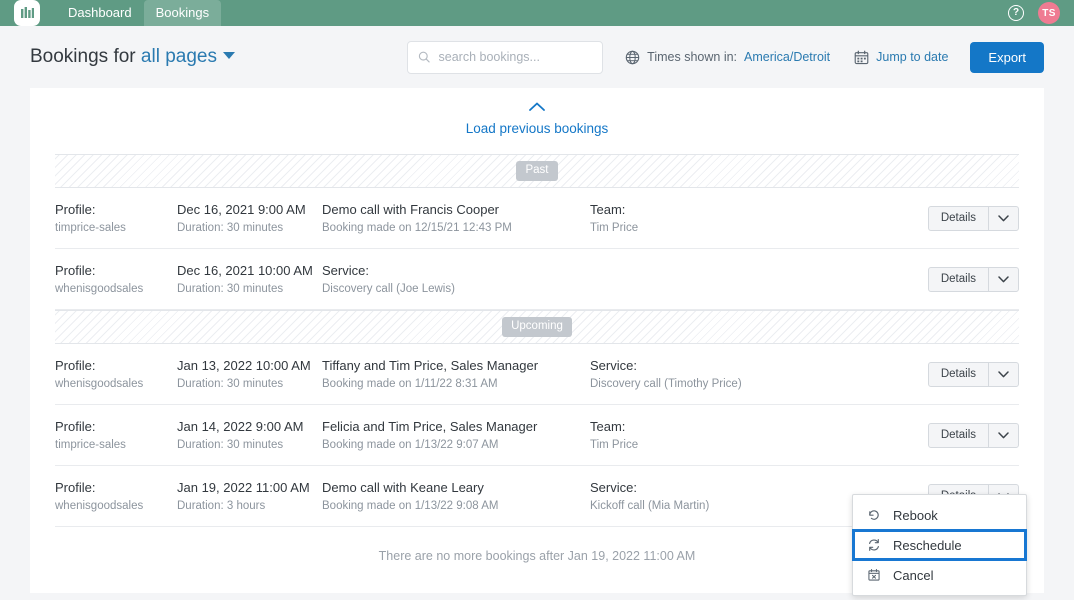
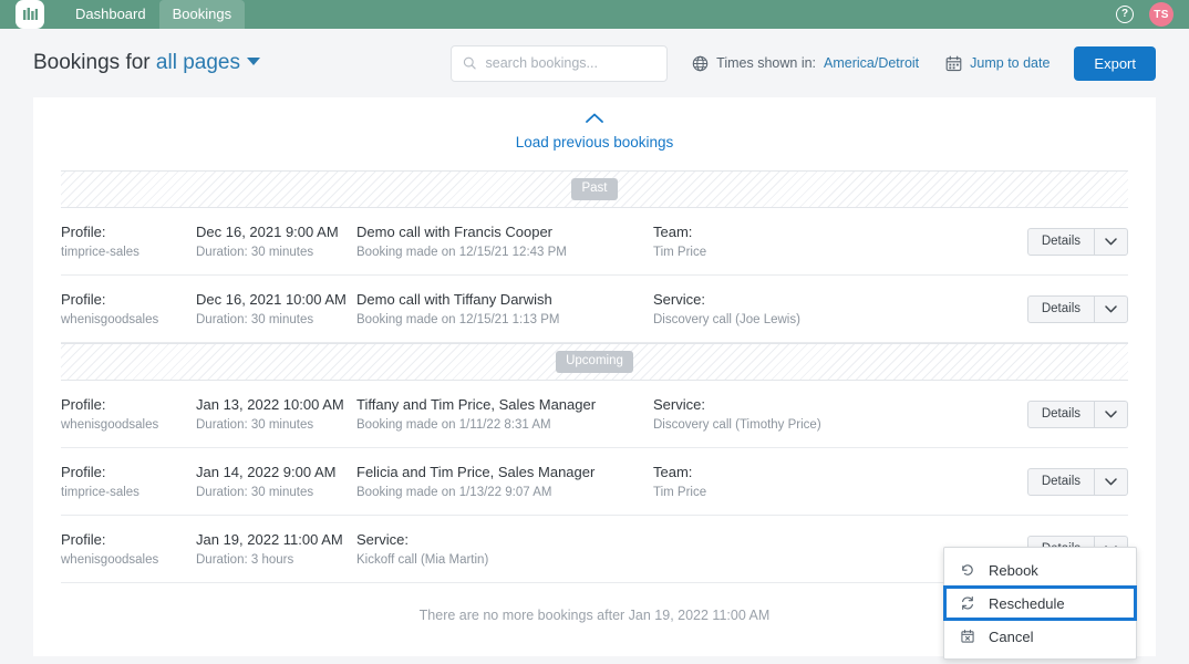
  Dashboard
  Bookings
  ?
  TS
  Bookings for all pages
  search bookings...
  Times shown in:
  America/Detroit
  Jump to date
  Export
  Load previous bookings
  Past
  Profile:
  timprice-sales
  Dec 16, 2021 9:00 AM
  Duration: 30 minutes
  Demo call with Francis Cooper
  Booking made on 12/15/21 12:43 PM
  Team:
  Tim Price
  Details
  Profile:
  whenisgoodsales
  Dec 16, 2021 10:00 AM
  Duration: 30 minutes
+ Demo call with Tiffany Darwish
+ Booking made on 12/15/21 1:13 PM
  Service:
  Discovery call (Joe Lewis)
  Details
  Upcoming
  Profile:
  whenisgoodsales
  Jan 13, 2022 10:00 AM
  Duration: 30 minutes
  Tiffany and Tim Price, Sales Manager
  Booking made on 1/11/22 8:31 AM
  Service:
  Discovery call (Timothy Price)
  Details
  Profile:
  timprice-sales
  Jan 14, 2022 9:00 AM
  Duration: 30 minutes
  Felicia and Tim Price, Sales Manager
  Booking made on 1/13/22 9:07 AM
  Team:
  Tim Price
  Details
  Profile:
  whenisgoodsales
  Jan 19, 2022 11:00 AM
  Duration: 3 hours
- Demo call with Keane Leary
- Booking made on 1/13/22 9:08 AM
  Service:
  Kickoff call (Mia Martin)
  There are no more bookings after Jan 19, 2022 11:00 AM
  Rebook
  Reschedule
  Cancel
